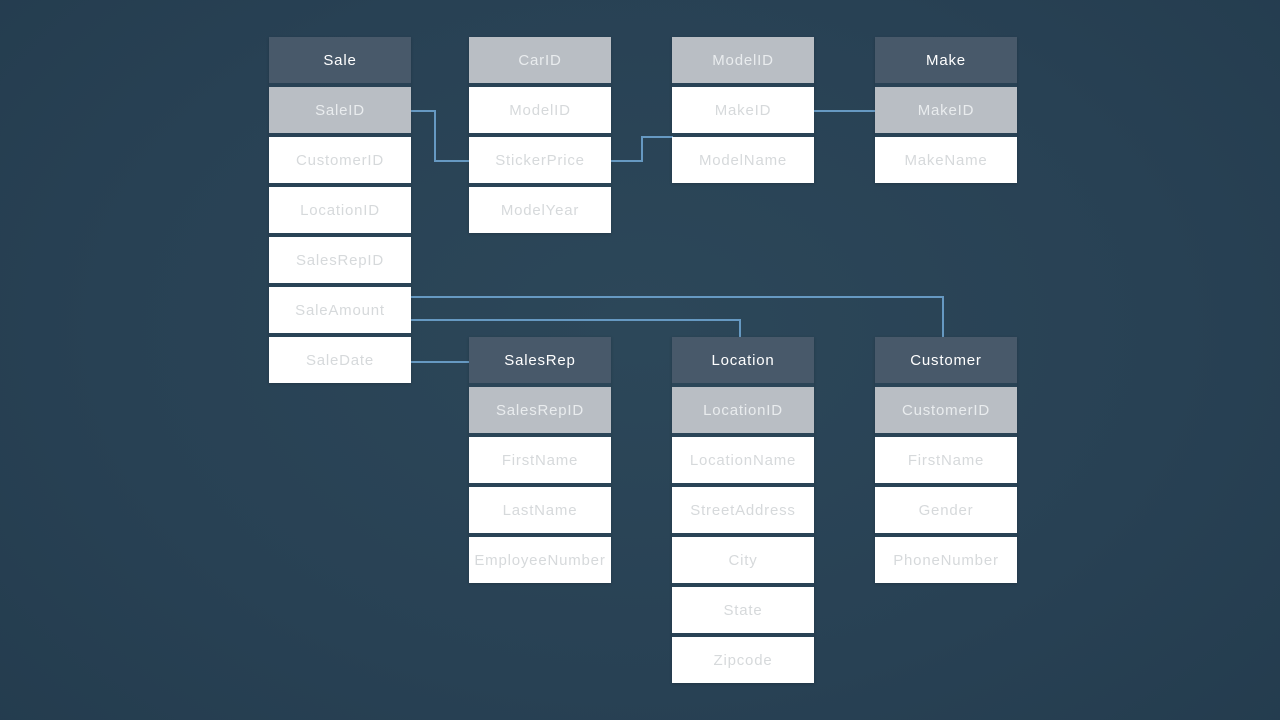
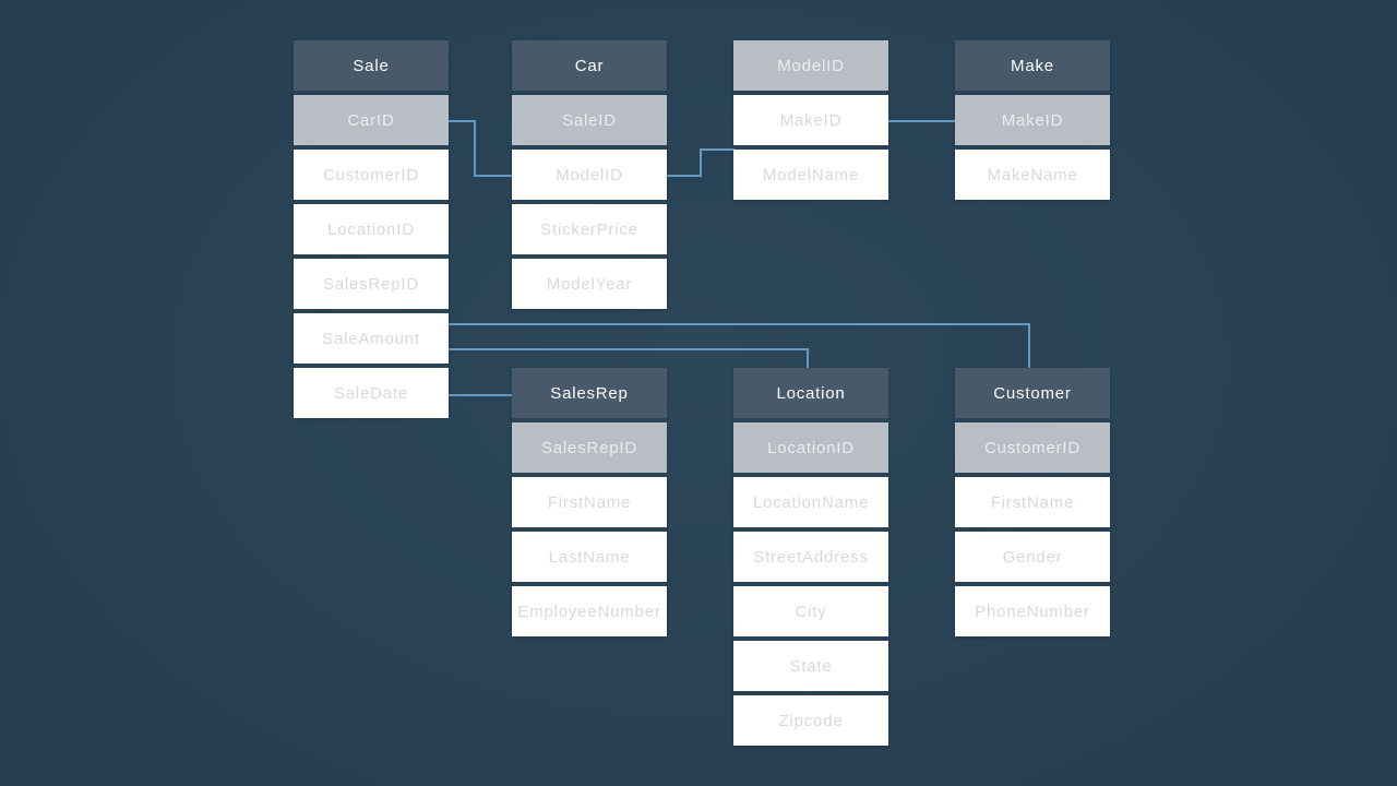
  Sale
- SaleID
+ CarID
  CustomerID
  LocationID
  SalesRepID
  SaleAmount
  SaleDate
+ Car
- CarID
+ SaleID
  ModelID
  StickerPrice
  ModelYear
  ModelID
  MakeID
  ModelName
  Make
  MakeID
  MakeName
  SalesRep
  SalesRepID
  FirstName
  LastName
  EmployeeNumber
  Location
  LocationID
  LocationName
  StreetAddress
  City
  State
  Zipcode
  Customer
  CustomerID
  FirstName
  Gender
  PhoneNumber
